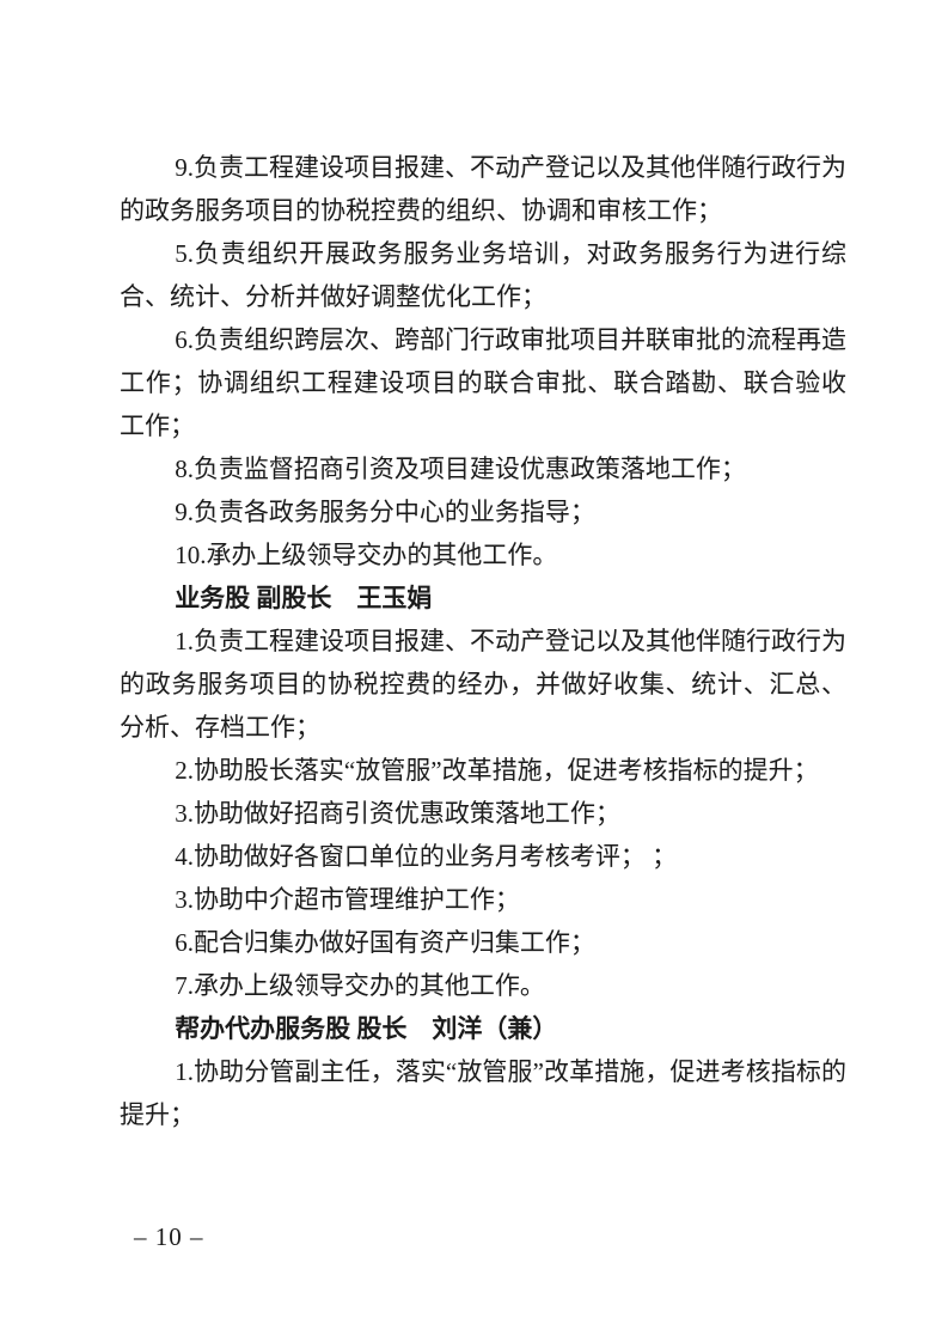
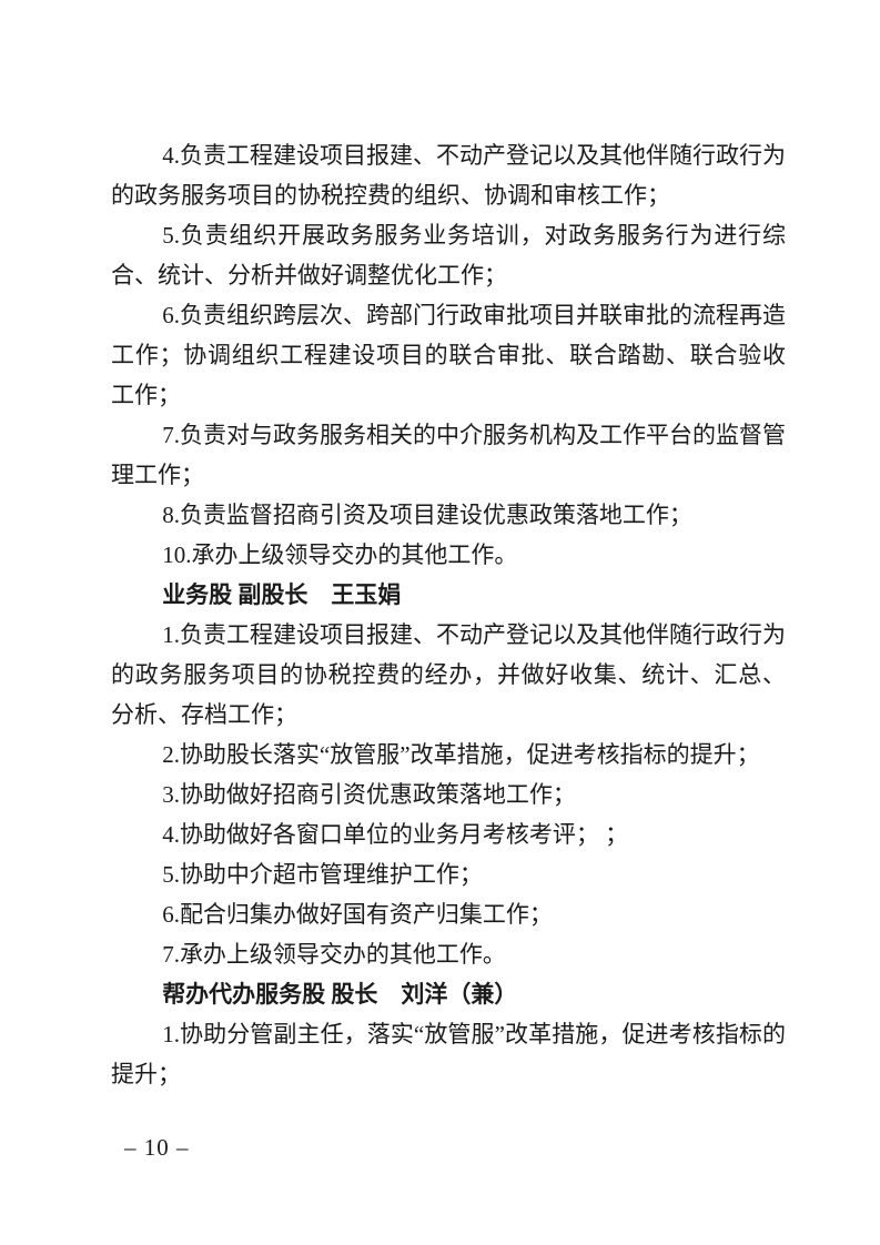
- 9.负责工程建设项目报建、不动产登记以及其他伴随行政行为的政务服务项目的协税控费的组织、协调和审核工作；
+ 4.负责工程建设项目报建、不动产登记以及其他伴随行政行为的政务服务项目的协税控费的组织、协调和审核工作；
  5.负责组织开展政务服务业务培训，对政务服务行为进行综合、统计、分析并做好调整优化工作；
  6.负责组织跨层次、跨部门行政审批项目并联审批的流程再造工作；协调组织工程建设项目的联合审批、联合踏勘、联合验收工作；
+ 7.负责对与政务服务相关的中介服务机构及工作平台的监督管理工作；
  8.负责监督招商引资及项目建设优惠政策落地工作；
- 9.负责各政务服务分中心的业务指导；
  10.承办上级领导交办的其他工作。
  业务股 副股长 王玉娟
  1.负责工程建设项目报建、不动产登记以及其他伴随行政行为的政务服务项目的协税控费的经办，并做好收集、统计、汇总、分析、存档工作；
  2.协助股长落实“放管服”改革措施，促进考核指标的提升；
  3.协助做好招商引资优惠政策落地工作；
  4.协助做好各窗口单位的业务月考核考评； ；
- 3.协助中介超市管理维护工作；
+ 5.协助中介超市管理维护工作；
  6.配合归集办做好国有资产归集工作；
  7.承办上级领导交办的其他工作。
  帮办代办服务股 股长 刘洋（兼）
  1.协助分管副主任，落实“放管服”改革措施，促进考核指标的提升；
  – 10 –
